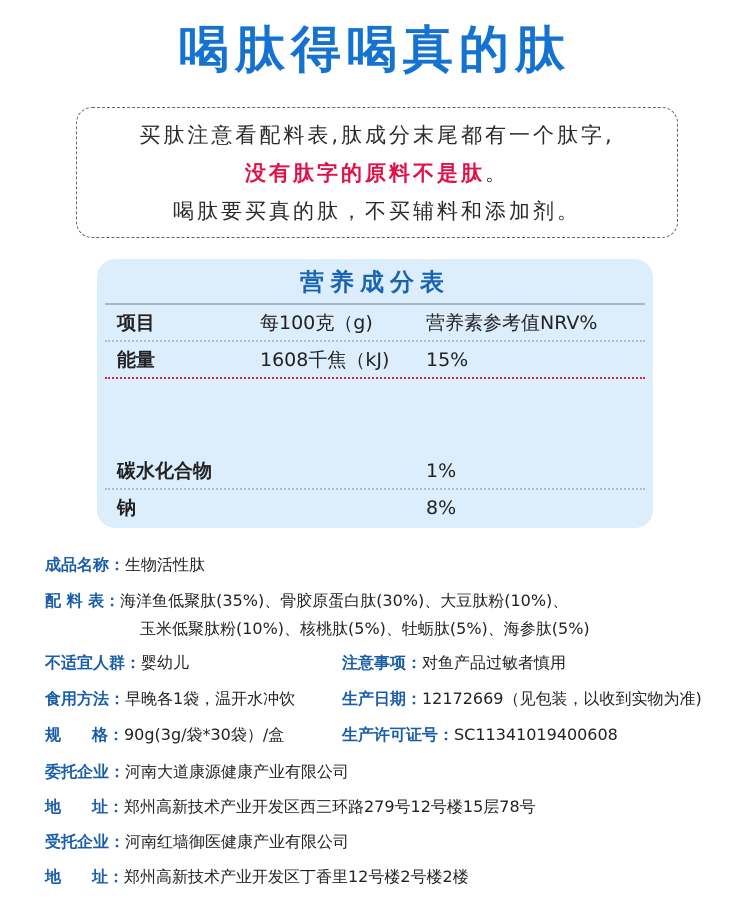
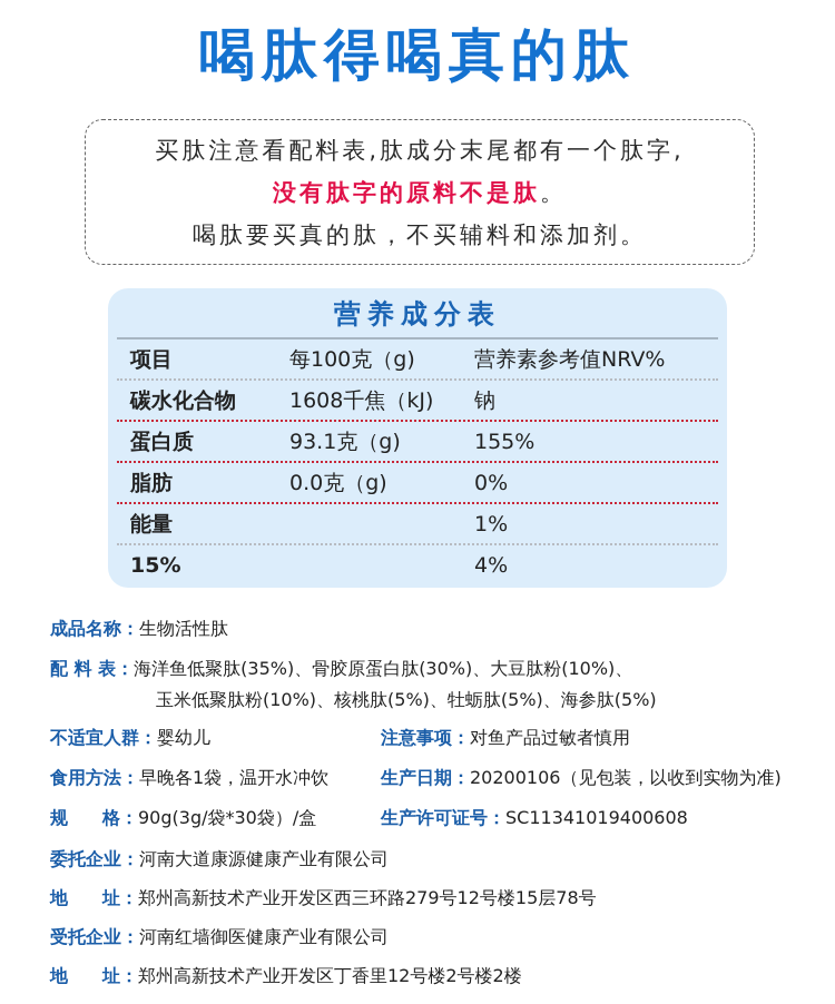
  喝肽得喝真的肽
  买肽注意看配料表,肽成分末尾都有一个肽字,
  没有肽字的原料不是肽。
  喝肽要买真的肽，不买辅料和添加剂。
  营养成分表
  项目
  每100克（g)
  营养素参考值NRV%
- 能量
+ 碳水化合物
  1608千焦（kJ)
- 15%
+ 钠
+ 蛋白质
+ 93.1克（g)
+ 155%
+ 脂肪
+ 0.0克（g)
+ 0%
- 碳水化合物
+ 能量
  1%
- 钠
+ 15%
- 8%
+ 4%
  成品名称：生物活性肽
  配 料 表：海洋鱼低聚肽(35%)、骨胶原蛋白肽(30%)、大豆肽粉(10%)、
  玉米低聚肽粉(10%)、核桃肽(5%)、牡蛎肽(5%)、海参肽(5%)
  不适宜人群：婴幼儿
  注意事项：对鱼产品过敏者慎用
  食用方法：早晚各1袋，温开水冲饮
- 生产日期：12172669（见包装，以收到实物为准)
+ 生产日期：20200106（见包装，以收到实物为准)
  规 格：90g(3g/袋*30袋）/盒
  生产许可证号：SC11341019400608
  委托企业：河南大道康源健康产业有限公司
  地 址：郑州高新技术产业开发区西三环路279号12号楼15层78号
  受托企业：河南红墙御医健康产业有限公司
  地 址：郑州高新技术产业开发区丁香里12号楼2号楼2楼
